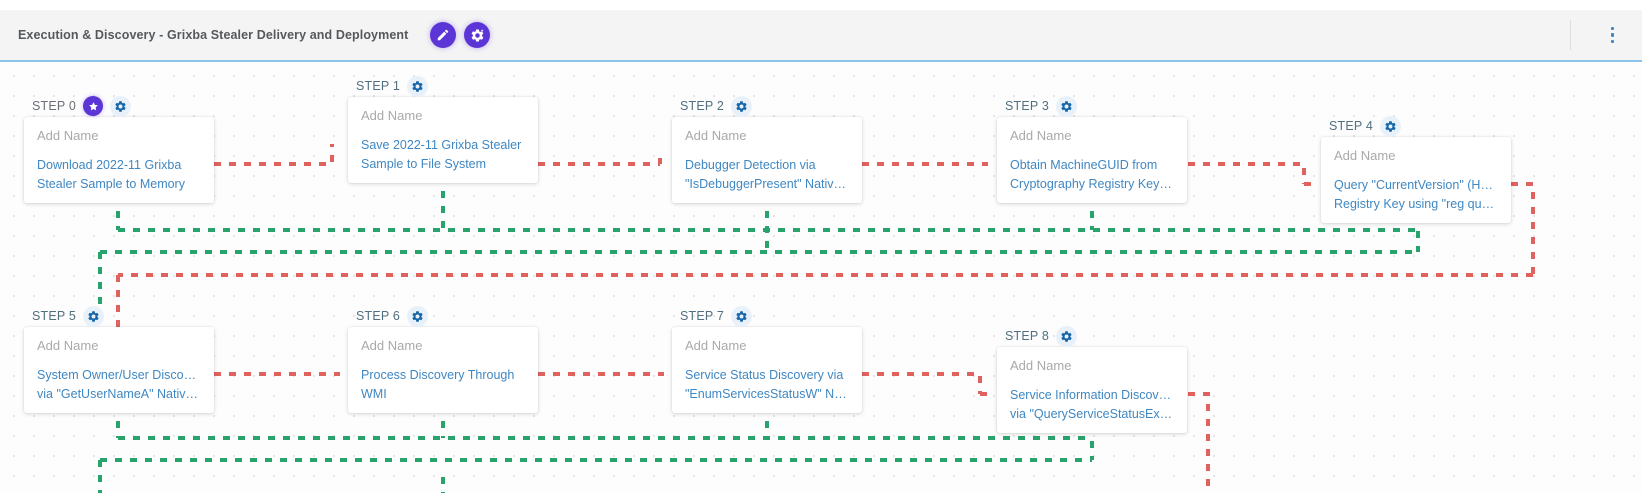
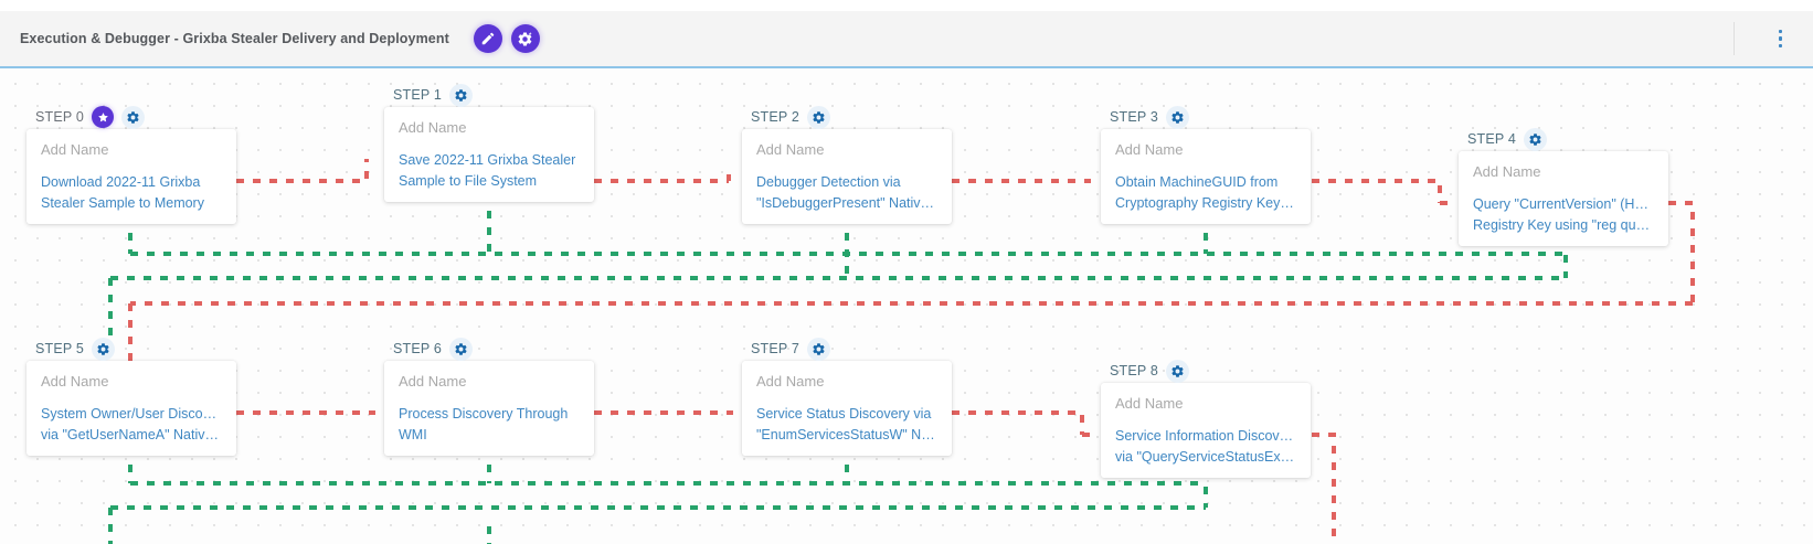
- Execution & Discovery - Grixba Stealer Delivery and Deployment
+ Execution & Debugger - Grixba Stealer Delivery and Deployment
  STEP 0
  Add Name
  Download 2022-11 Grixba
  Stealer Sample to Memory
  STEP 1
  Add Name
  Save 2022-11 Grixba Stealer
  Sample to File System
  STEP 2
  Add Name
  Debugger Detection via
  "IsDebuggerPresent" Native A
  STEP 3
  Add Name
  Obtain MachineGUID from
  Cryptography Registry Key…
  STEP 4
  Add Name
  Query "CurrentVersion" (HKC
  Registry Key using "reg query
  STEP 5
  Add Name
  System Owner/User Discover
  via "GetUserNameA" Native A
  STEP 6
  Add Name
  Process Discovery Through
  WMI
  STEP 7
  Add Name
  Service Status Discovery via
  "EnumServicesStatusW" Nati
  STEP 8
  Add Name
  Service Information Discovery
  via "QueryServiceStatusEx"…
